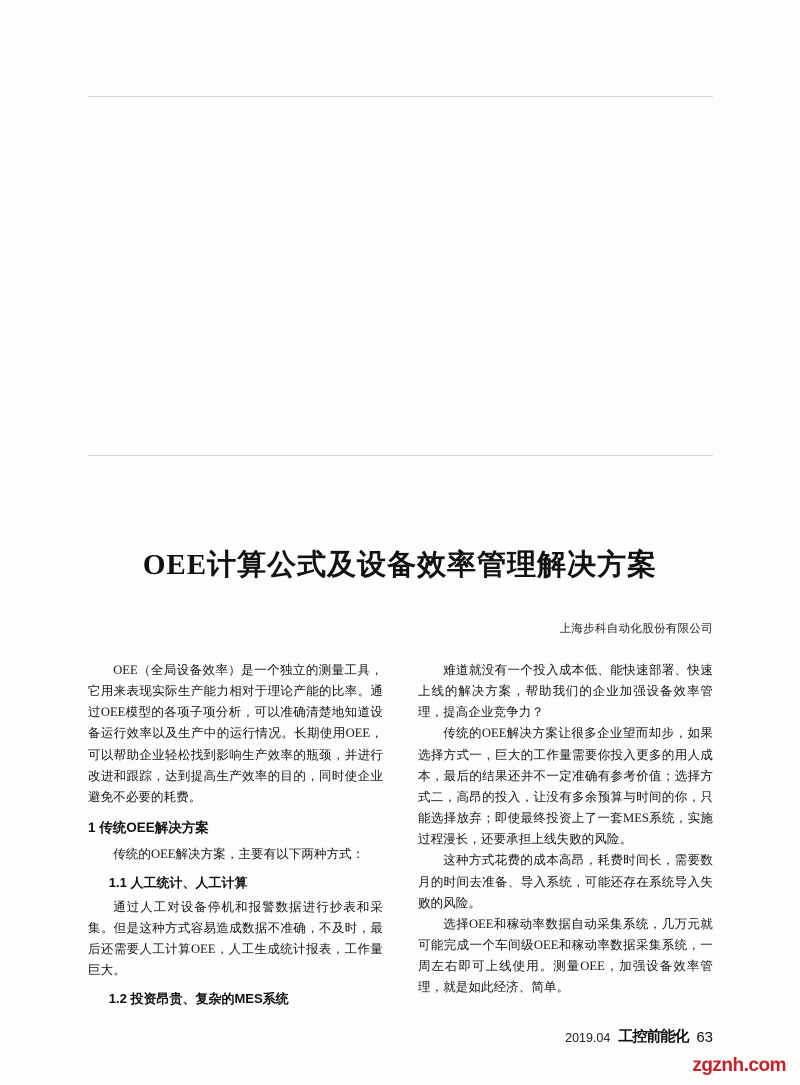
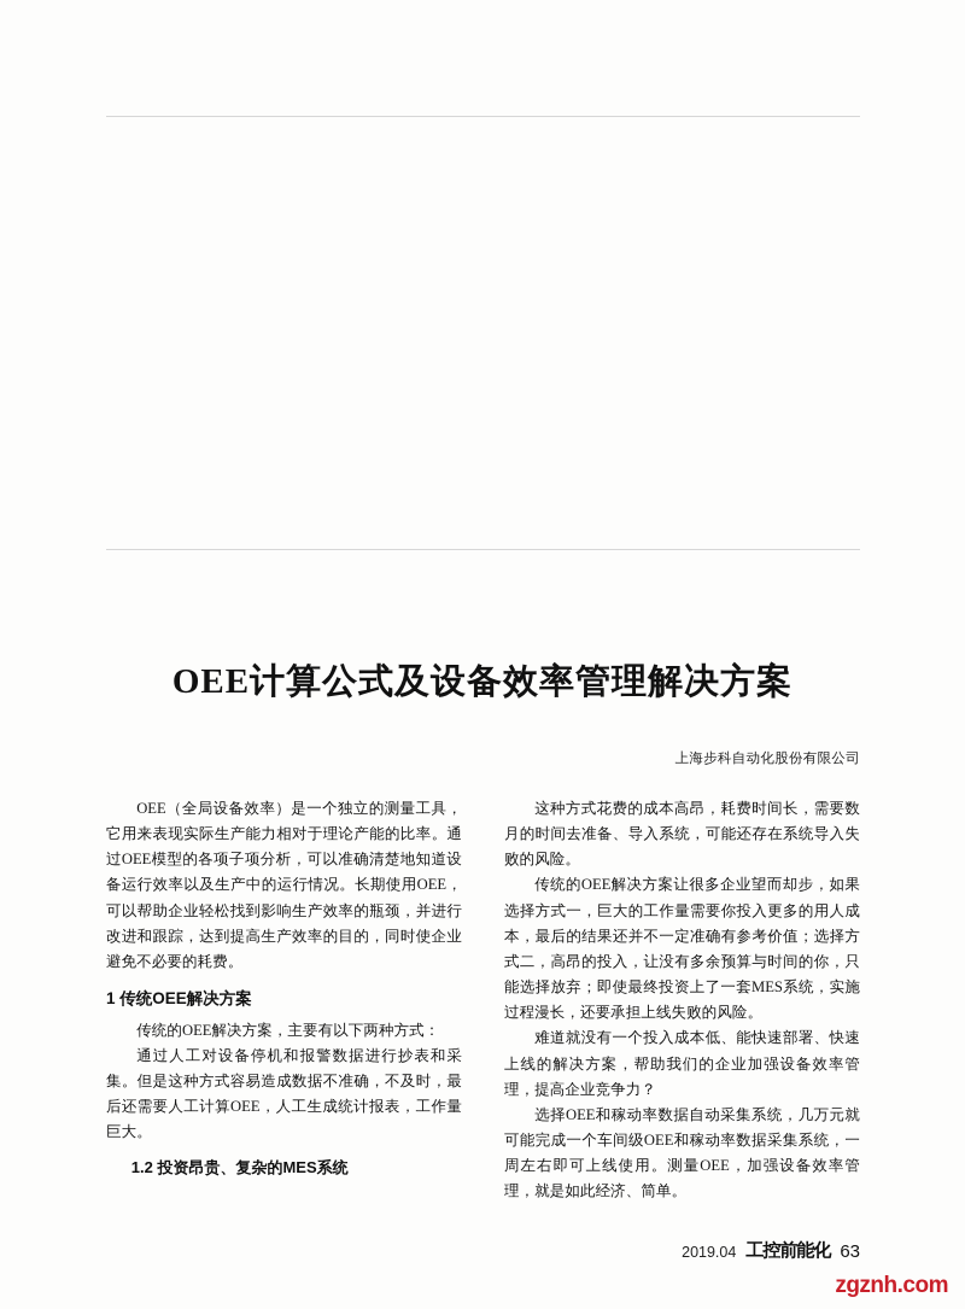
  OEE计算公式及设备效率管理解决方案
  上海步科自动化股份有限公司
  OEE（全局设备效率）是一个独立的测量工具，它用来表现实际生产能力相对于理论产能的比率。通过OEE模型的各项子项分析，可以准确清楚地知道设备运行效率以及生产中的运行情况。长期使用OEE，可以帮助企业轻松找到影响生产效率的瓶颈，并进行改进和跟踪，达到提高生产效率的目的，同时使企业避免不必要的耗费。
  1 传统OEE解决方案
  传统的OEE解决方案，主要有以下两种方式：
- 1.1 人工统计、人工计算
  通过人工对设备停机和报警数据进行抄表和采集。但是这种方式容易造成数据不准确，不及时，最后还需要人工计算OEE，人工生成统计报表，工作量巨大。
  1.2 投资昂贵、复杂的MES系统
- 难道就没有一个投入成本低、能快速部署、快速上线的解决方案，帮助我们的企业加强设备效率管理，提高企业竞争力？
+ 这种方式花费的成本高昂，耗费时间长，需要数月的时间去准备、导入系统，可能还存在系统导入失败的风险。
  传统的OEE解决方案让很多企业望而却步，如果选择方式一，巨大的工作量需要你投入更多的用人成本，最后的结果还并不一定准确有参考价值；选择方式二，高昂的投入，让没有多余预算与时间的你，只能选择放弃；即使最终投资上了一套MES系统，实施过程漫长，还要承担上线失败的风险。
- 这种方式花费的成本高昂，耗费时间长，需要数月的时间去准备、导入系统，可能还存在系统导入失败的风险。
+ 难道就没有一个投入成本低、能快速部署、快速上线的解决方案，帮助我们的企业加强设备效率管理，提高企业竞争力？
  选择OEE和稼动率数据自动采集系统，几万元就可能完成一个车间级OEE和稼动率数据采集系统，一周左右即可上线使用。测量OEE，加强设备效率管理，就是如此经济、简单。
  2019.04
  工控前能化
  63
  zgznh.com
